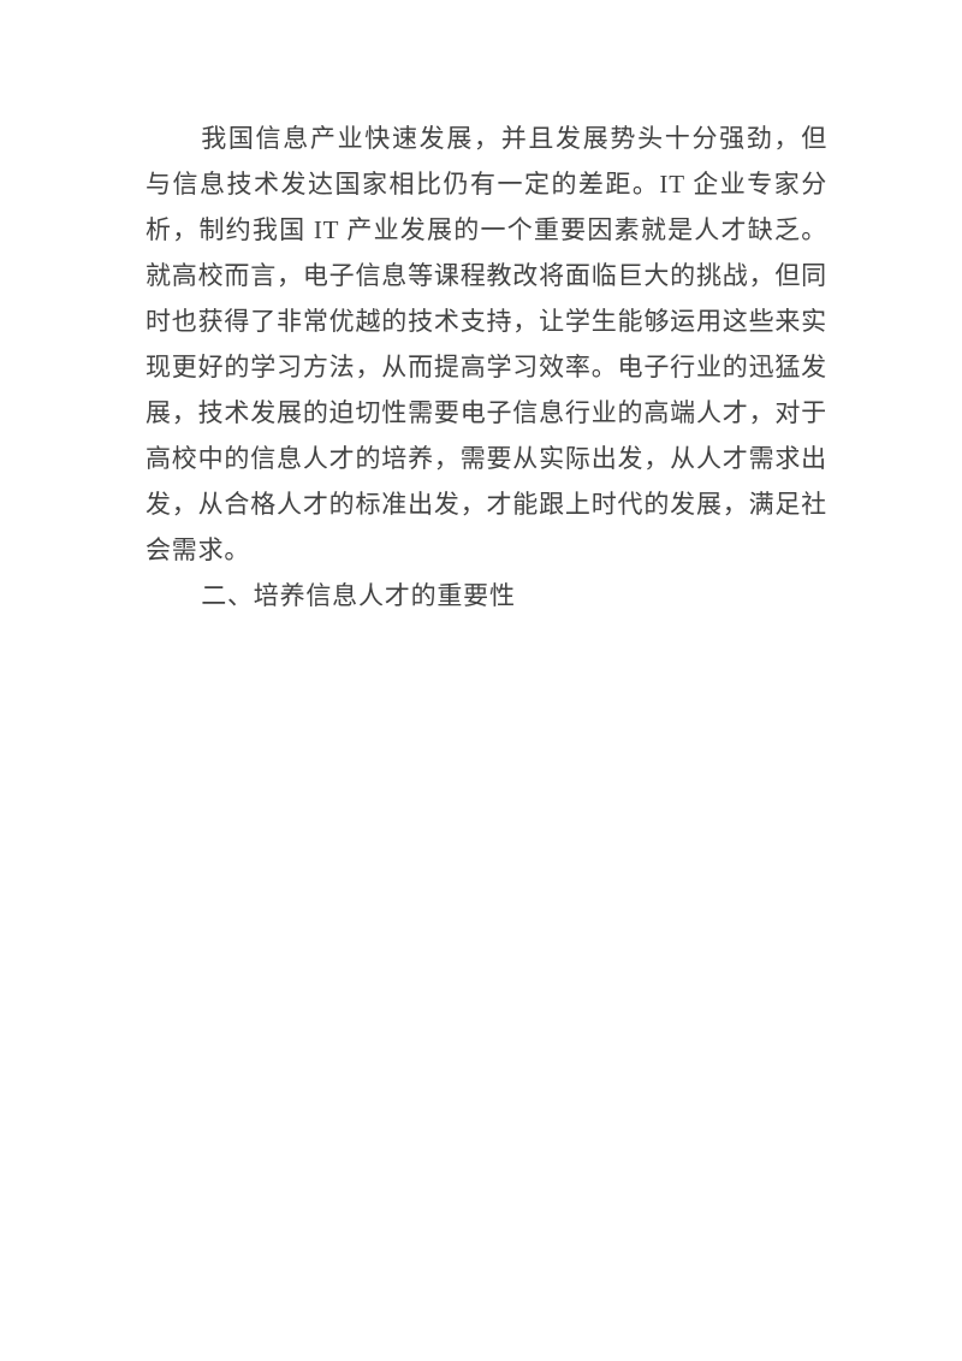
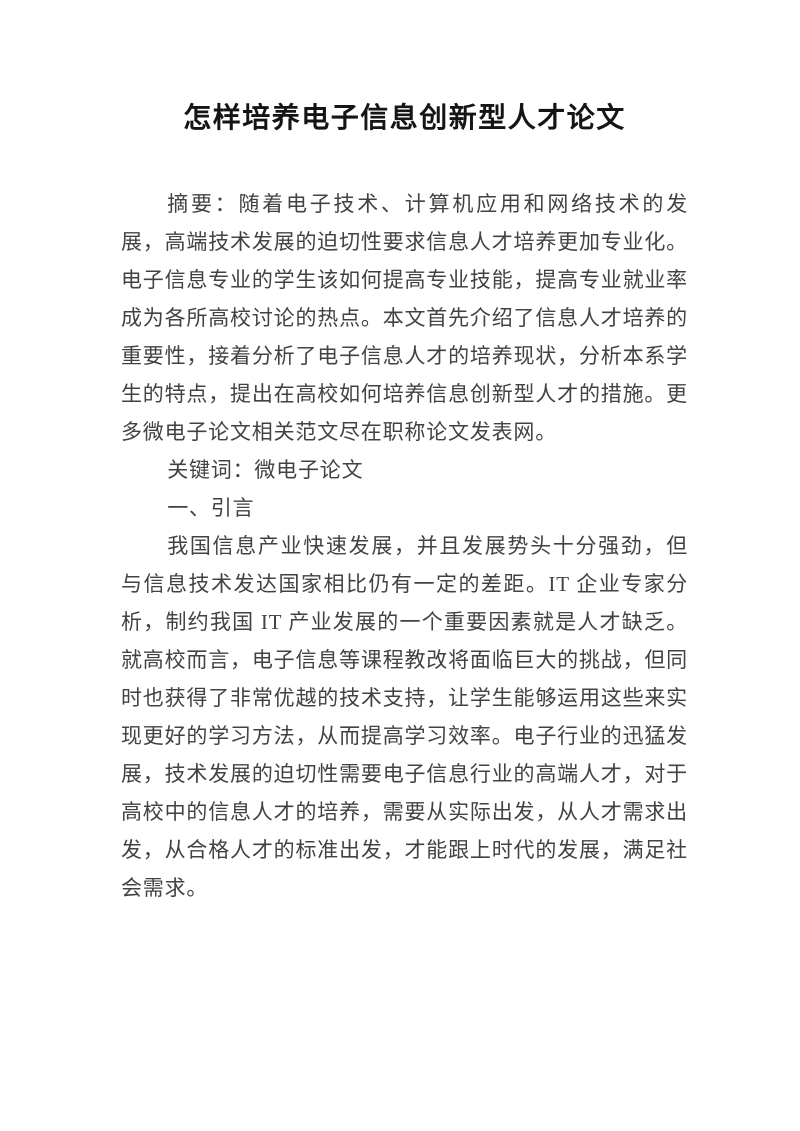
+ 怎样培养电子信息创新型人才论文
+ 摘要：随着电子技术、计算机应用和网络技术的发展，高端技术发展的迫切性要求信息人才培养更加专业化。电子信息专业的学生该如何提高专业技能，提高专业就业率成为各所高校讨论的热点。本文首先介绍了信息人才培养的重要性，接着分析了电子信息人才的培养现状，分析本系学生的特点，提出在高校如何培养信息创新型人才的措施。更多微电子论文相关范文尽在职称论文发表网。
+ 关键词：微电子论文
+ 一、引言
  我国信息产业快速发展，并且发展势头十分强劲，但与信息技术发达国家相比仍有一定的差距。IT 企业专家分析，制约我国 IT 产业发展的一个重要因素就是人才缺乏。就高校而言，电子信息等课程教改将面临巨大的挑战，但同时也获得了非常优越的技术支持，让学生能够运用这些来实现更好的学习方法，从而提高学习效率。电子行业的迅猛发展，技术发展的迫切性需要电子信息行业的高端人才，对于高校中的信息人才的培养，需要从实际出发，从人才需求出发，从合格人才的标准出发，才能跟上时代的发展，满足社会需求。
- 二、培养信息人才的重要性
